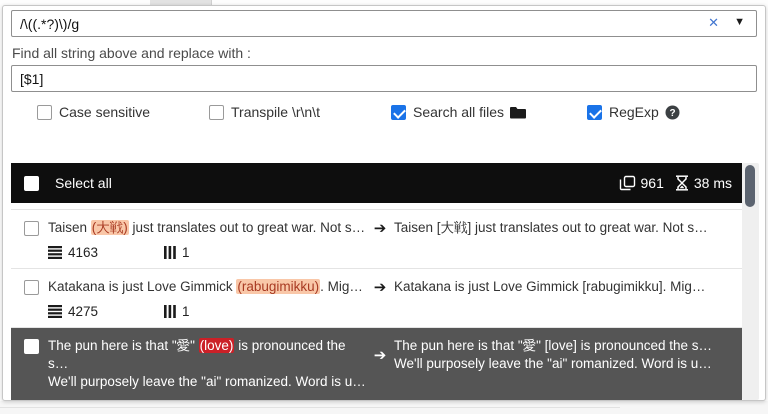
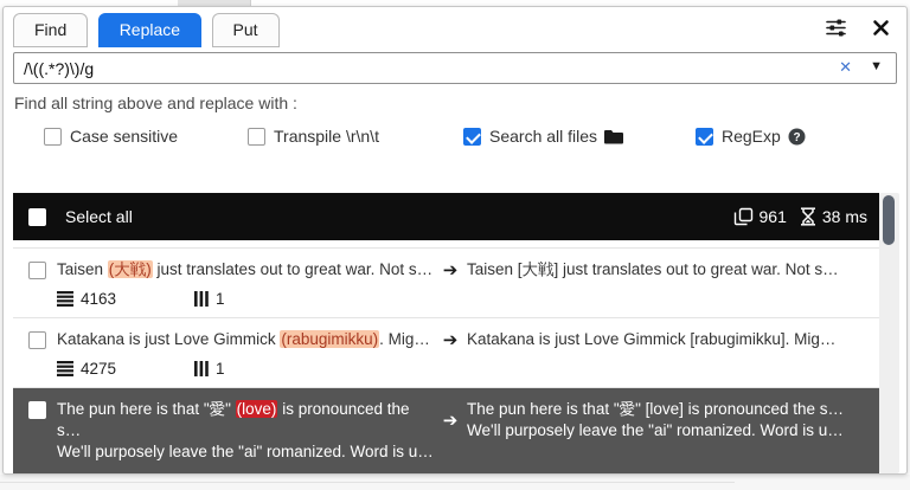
+ Find Replace Put
  /\((.*?)\)/g
  ✕
  ▼
  Find all string above and replace with :
- [$1]
  Case sensitive
  Transpile \r\n\t
  Search all files
  RegExp
  ?
  Select all
  961
  38 ms
  Taisen (大戦) just translates out to great war. Not s…
  ➔
  Taisen [大戦] just translates out to great war. Not s…
  4163
  1
  Katakana is just Love Gimmick (rabugimikku). Mig…
  ➔
  Katakana is just Love Gimmick [rabugimikku]. Mig…
  4275
  1
  The pun here is that "愛" (love) is pronounced the s…
  We'll purposely leave the "ai" romanized. Word is u…
  ➔
  The pun here is that "愛" [love] is pronounced the s…
  We'll purposely leave the "ai" romanized. Word is u…
